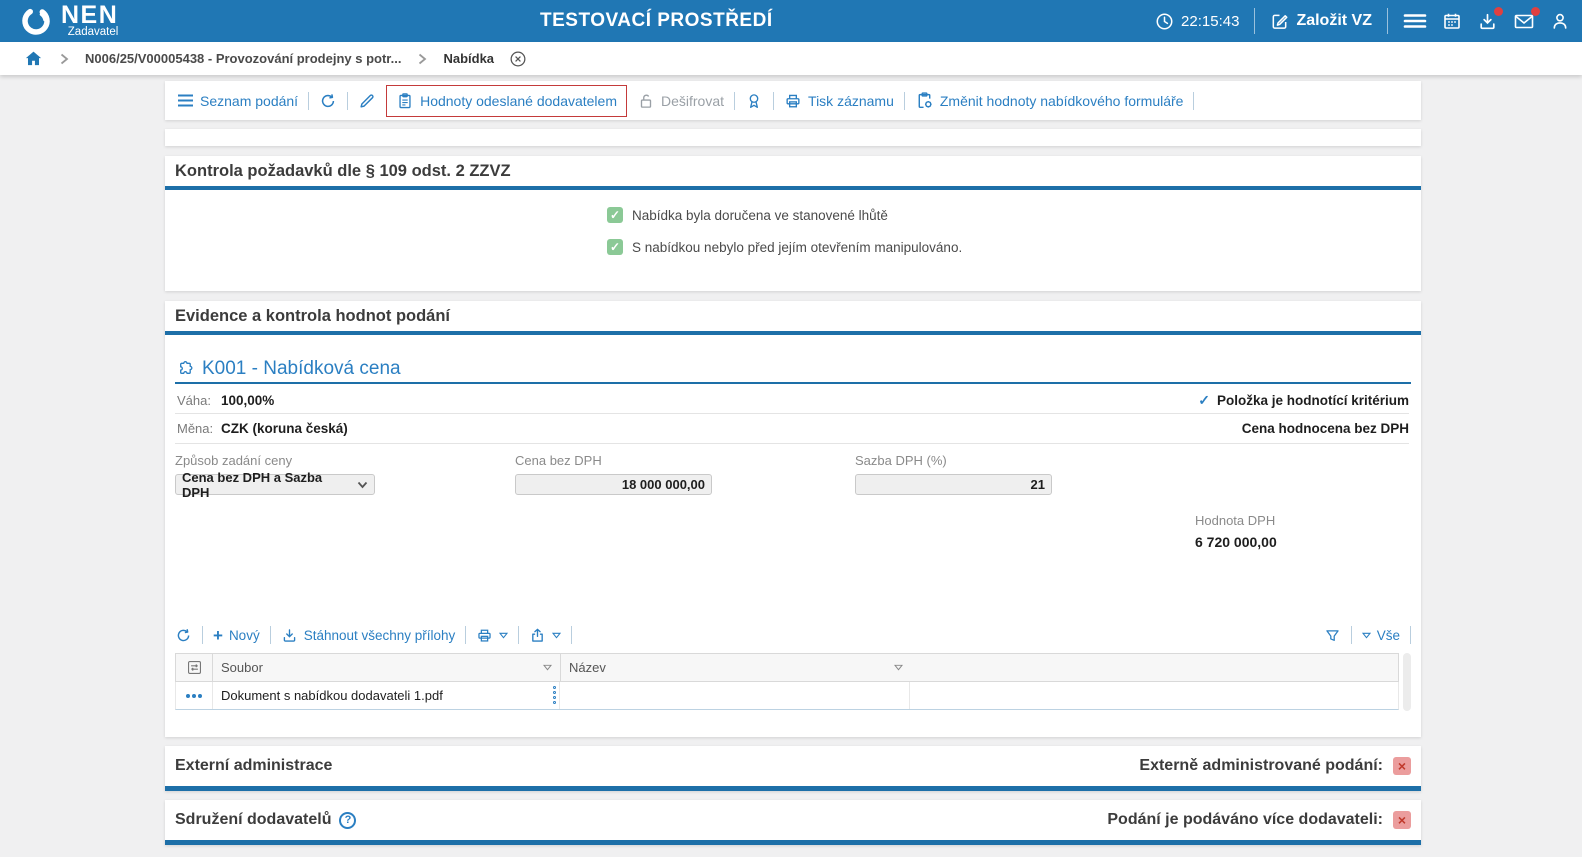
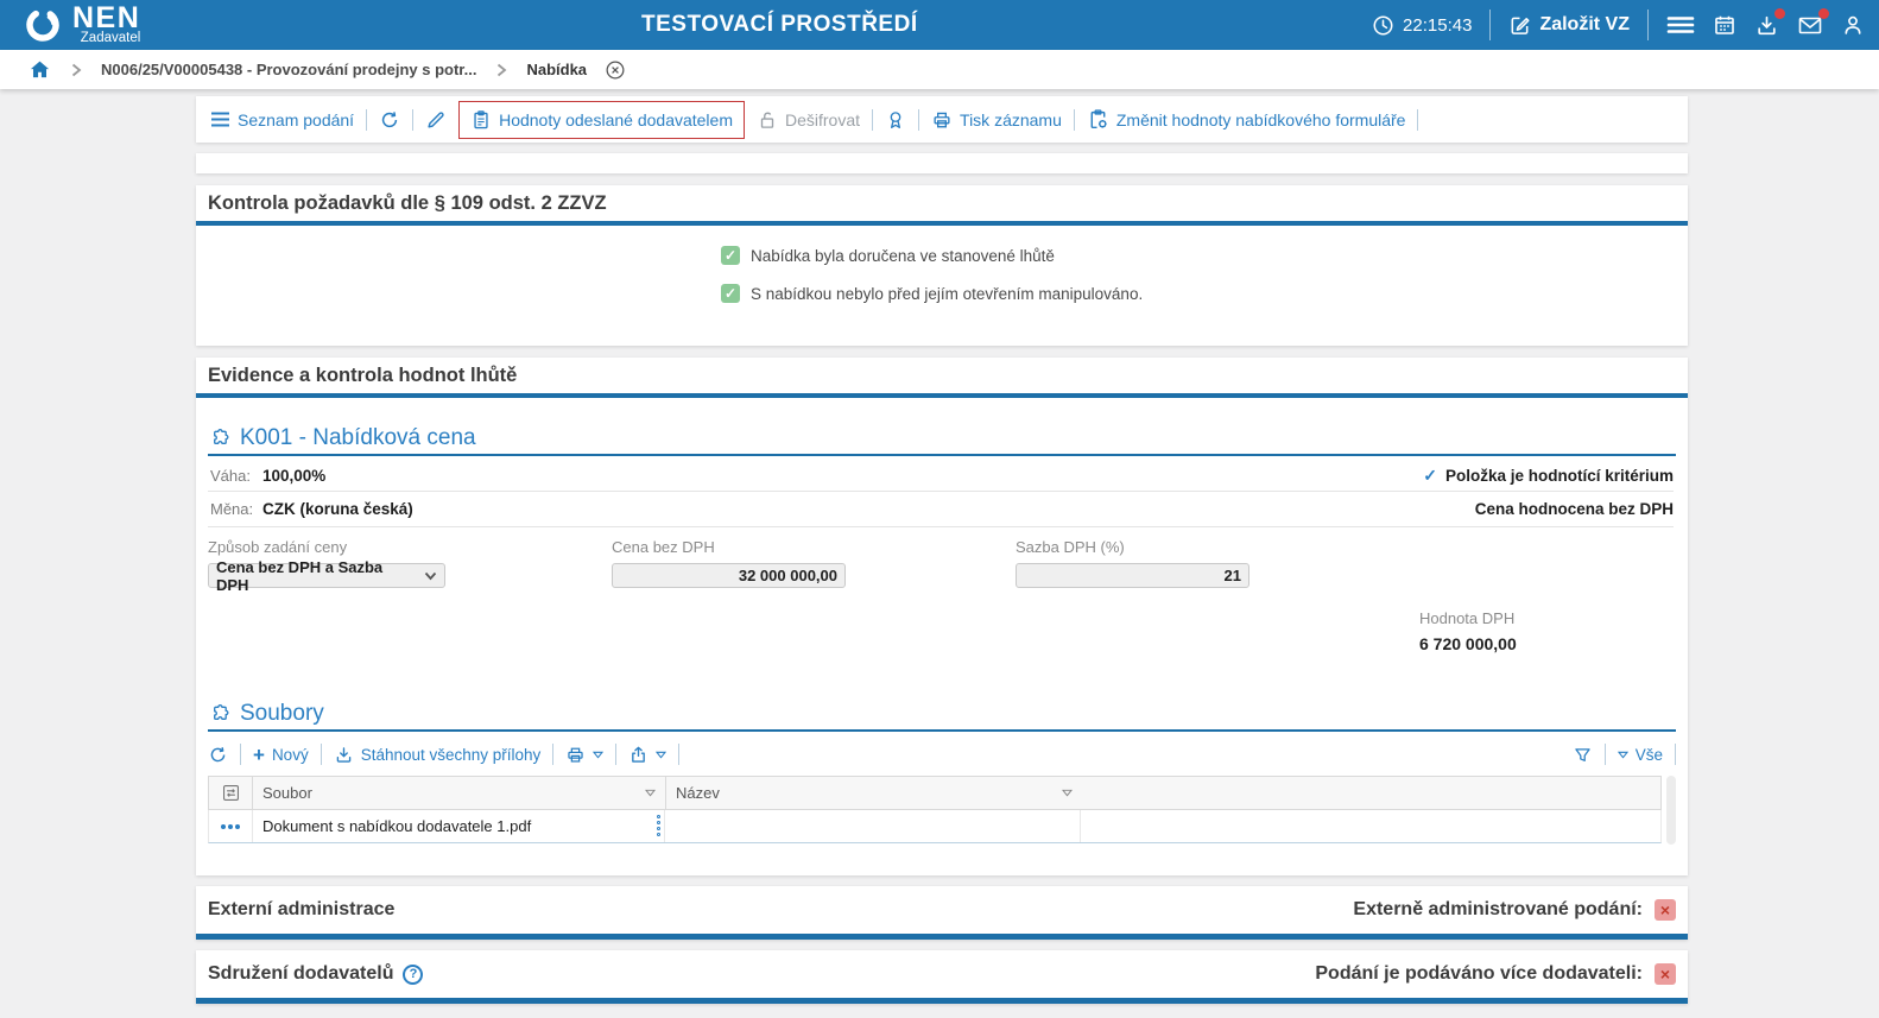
  NEN
  Zadavatel
  TESTOVACÍ PROSTŘEDÍ
  22:15:43
  Založit VZ
  N006/25/V00005438 - Provozování prodejny s potr...
  Nabídka
  Seznam podání
  Hodnoty odeslané dodavatelem
  Dešifrovat
  Tisk záznamu
  Změnit hodnoty nabídkového formuláře
  Kontrola požadavků dle § 109 odst. 2 ZZVZ
  ✓
  Nabídka byla doručena ve stanovené lhůtě
  ✓
  S nabídkou nebylo před jejím otevřením manipulováno.
- Evidence a kontrola hodnot podání
+ Evidence a kontrola hodnot lhůtě
  K001 - Nabídková cena
  Váha:
  100,00%
  ✓
  Položka je hodnotící kritérium
  Měna:
  CZK (koruna česká)
  Cena hodnocena bez DPH
  Způsob zadání ceny
  Cena bez DPH a Sazba DPH
  Cena bez DPH
- 18 000 000,00
+ 32 000 000,00
  Sazba DPH (%)
  21
  Hodnota DPH
  6 720 000,00
+ Soubory
  +
  Nový
  Stáhnout všechny přílohy
  Vše
  Soubor
  Název
- Dokument s nabídkou dodavateli 1.pdf
+ Dokument s nabídkou dodavatele 1.pdf
  Externí administrace
  Externě administrované podání:
  ×
  Sdružení dodavatelů
  ?
  Podání je podáváno více dodavateli:
  ×
